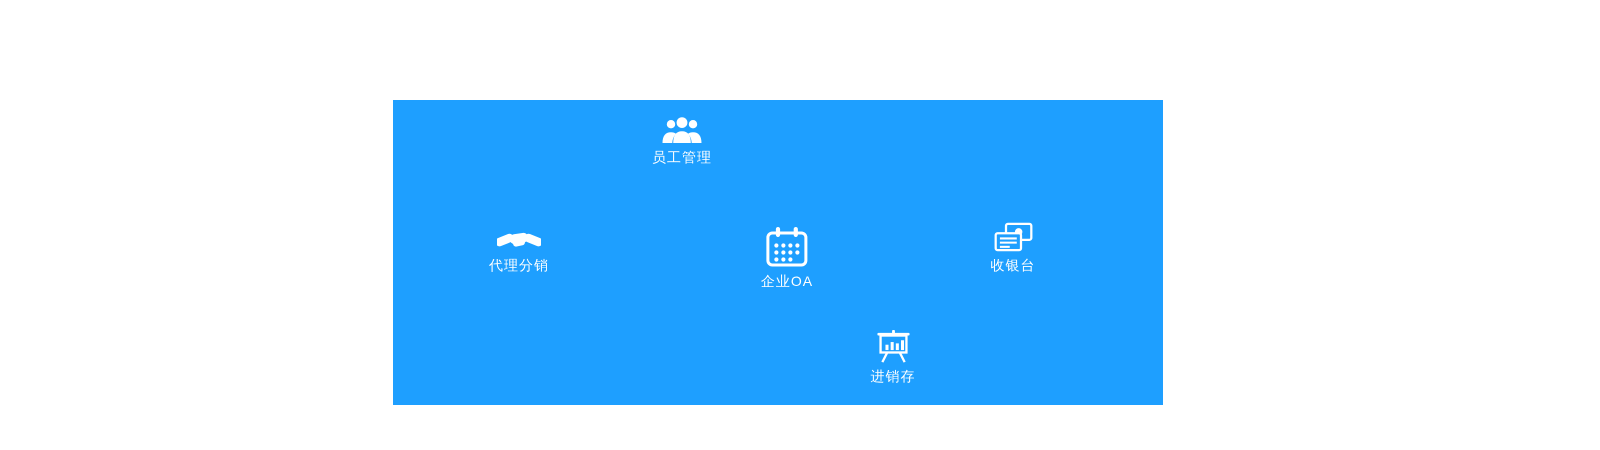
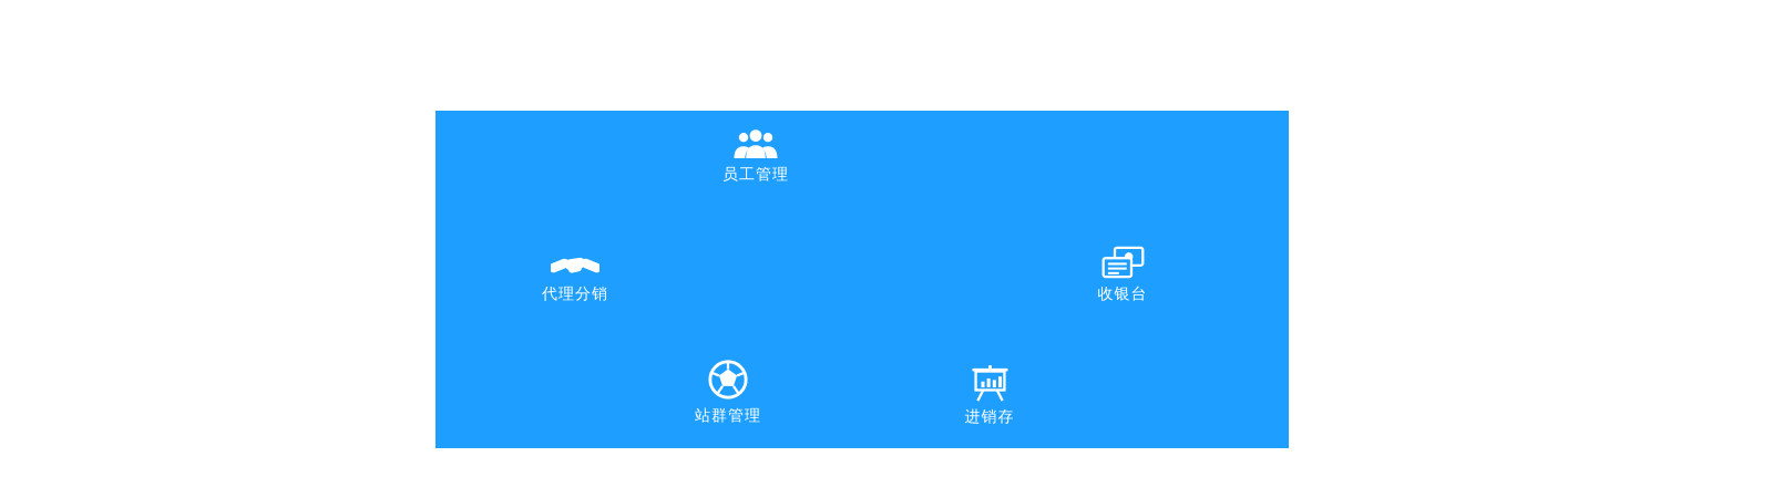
  员工管理
  代理分销
- 企业OA
  收银台
+ 站群管理
  进销存
